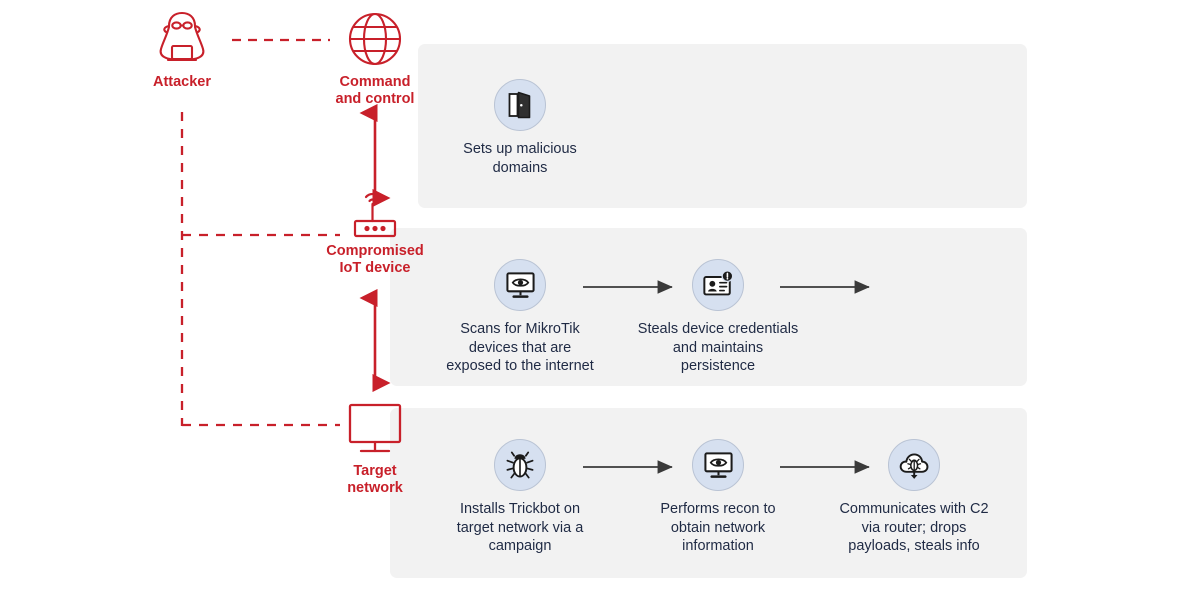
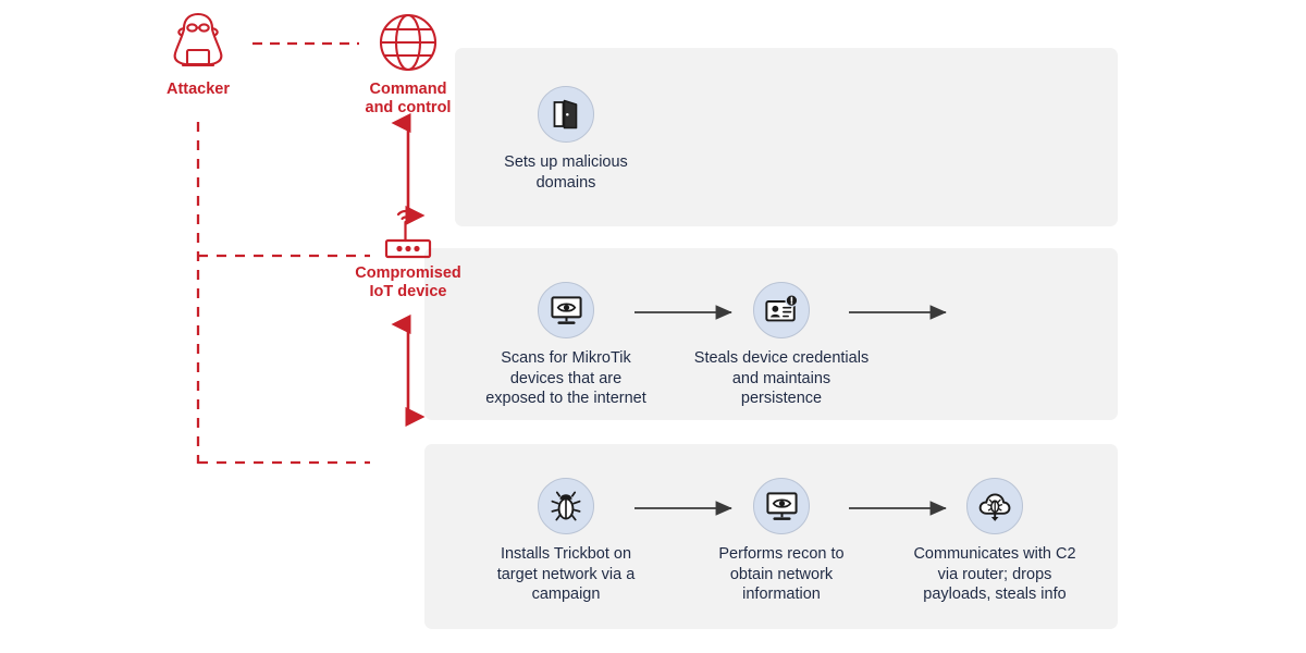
  Attacker
  Command
  and control
  Compromised
  IoT device
- Target
- network
  Sets up malicious
  domains
  Scans for MikroTik
  devices that are
  exposed to the internet
  Steals device credentials
  and maintains
  persistence
  Installs Trickbot on
  target network via a
  campaign
  Performs recon to
  obtain network
  information
  Communicates with C2
  via router; drops
  payloads, steals info
